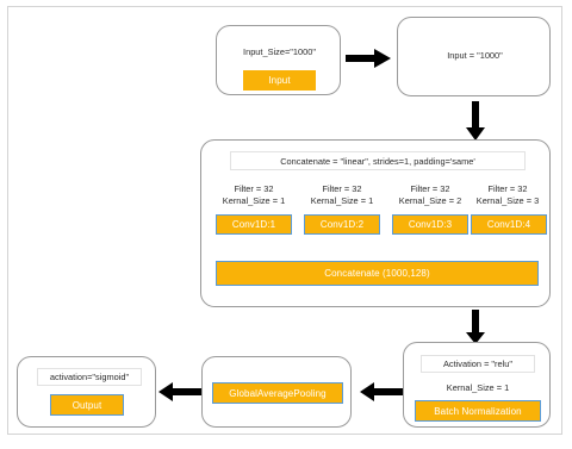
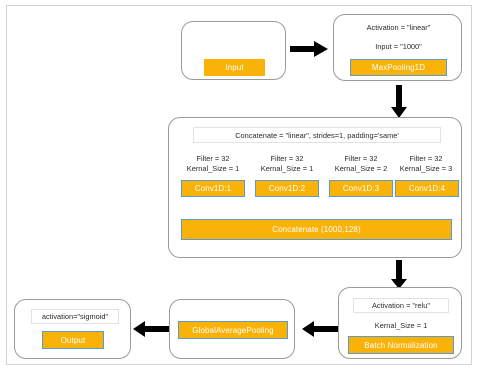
- Input_Size="1000"
  Input
+ Activation = "linear"
  Input = "1000"
+ MaxPooling1D
  Concatenate = "linear", strides=1, padding='same'
  Filter = 32
  Kernal_Size = 1
  Conv1D:1
  Filter = 32
  Kernal_Size = 1
  Conv1D:2
  Filter = 32
  Kernal_Size = 2
  Conv1D:3
  Filter = 32
  Kernal_Size = 3
  Conv1D:4
  Concatenate (1000,128)
  Activation = "relu"
  Kernal_Size = 1
  Batch Normalization
  GlobalAveragePooling
  activation="sigmoid"
  Output
